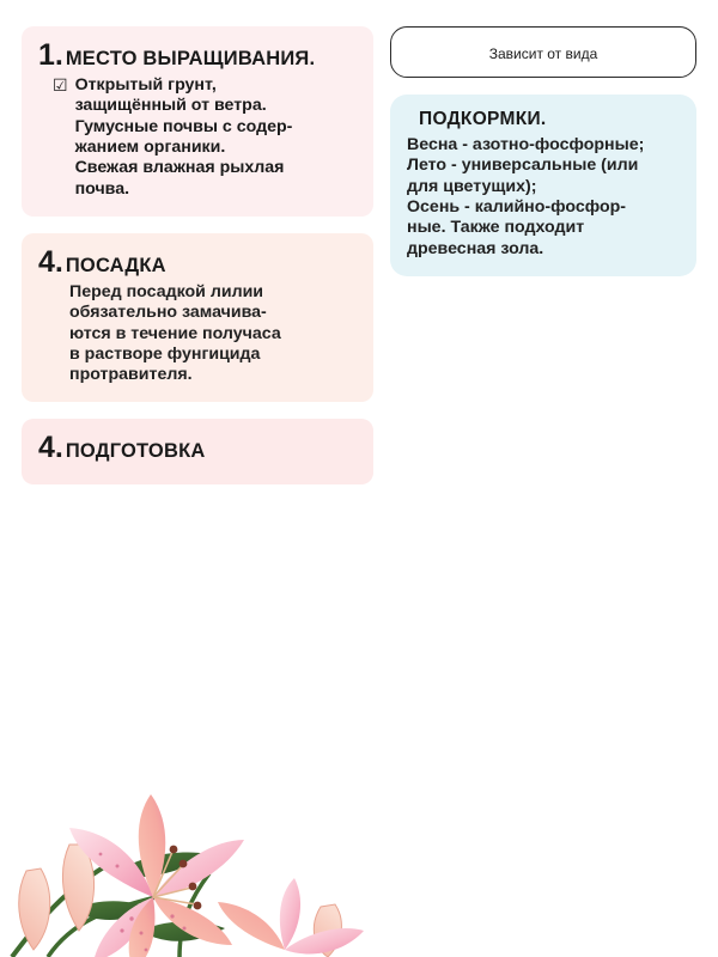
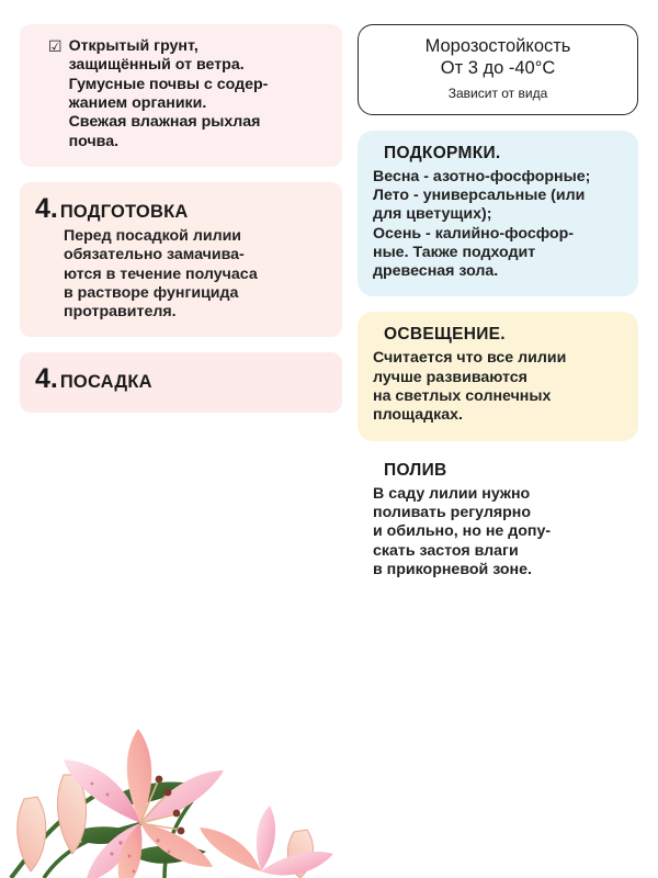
- 1.
- МЕСТО ВЫРАЩИВАНИЯ.
  ☑
  Открытый грунт,
  защищённый от ветра.
  Гумусные почвы с содер-
  жанием органики.
  Свежая влажная рыхлая
  почва.
  4.
- ПОСАДКА
+ ПОДГОТОВКА
  Перед посадкой лилии
  обязательно замачива-
  ются в течение получаса
  в растворе фунгицида
  протравителя.
  4.
- ПОДГОТОВКА
+ ПОСАДКА
+ Морозостойкость
+ От 3 до -40°C
  Зависит от вида
  ПОДКОРМКИ.
  Весна - азотно-фосфорные;
  Лето - универсальные (или
  для цветущих);
  Осень - калийно-фосфор-
  ные. Также подходит
  древесная зола.
+ ОСВЕЩЕНИЕ.
+ Считается что все лилии
+ лучше развиваются
+ на светлых солнечных
+ площадках.
+ ПОЛИВ
+ В саду лилии нужно
+ поливать регулярно
+ и обильно, но не допу-
+ скать застоя влаги
+ в прикорневой зоне.
